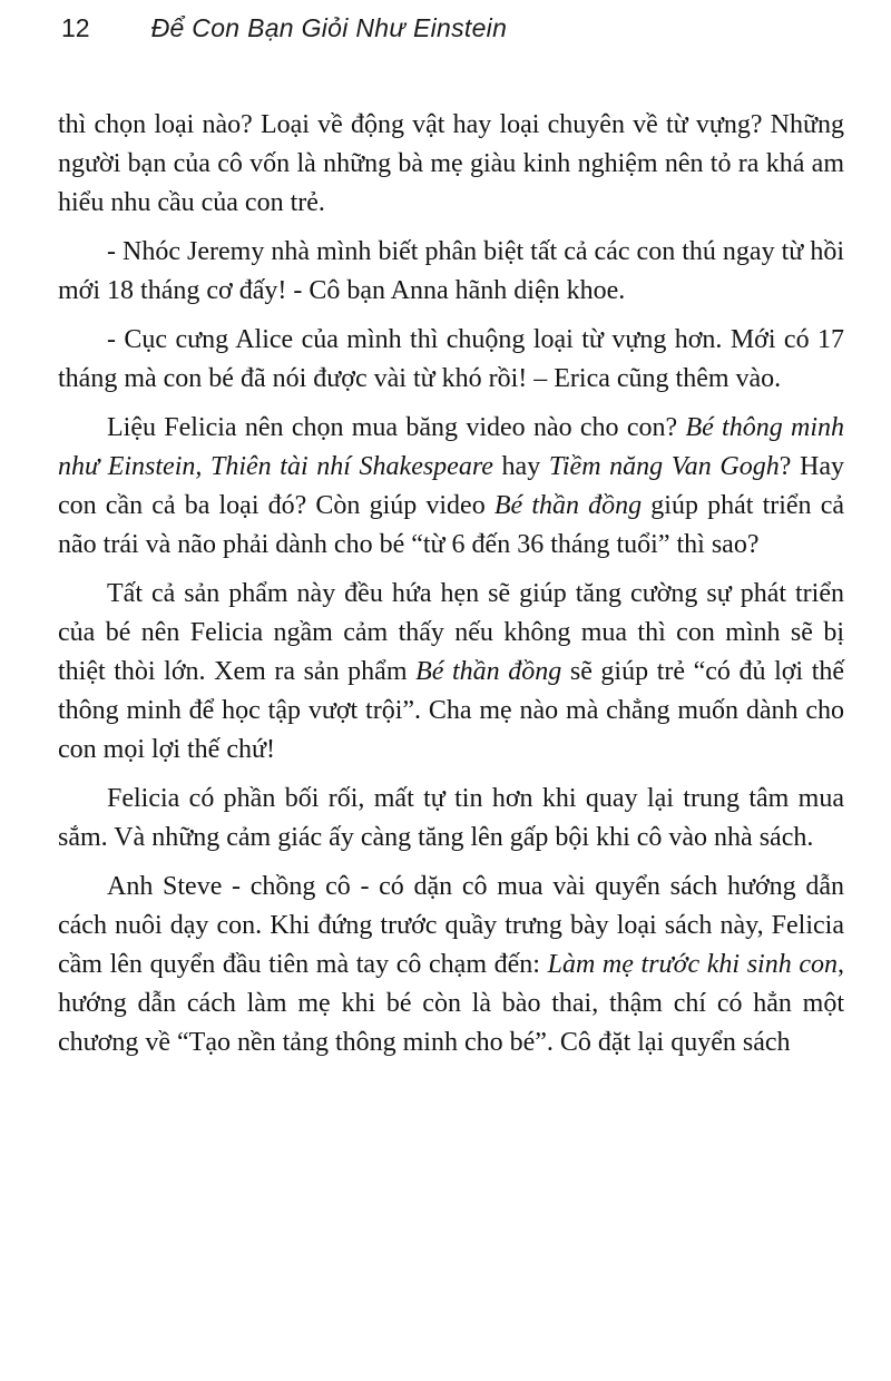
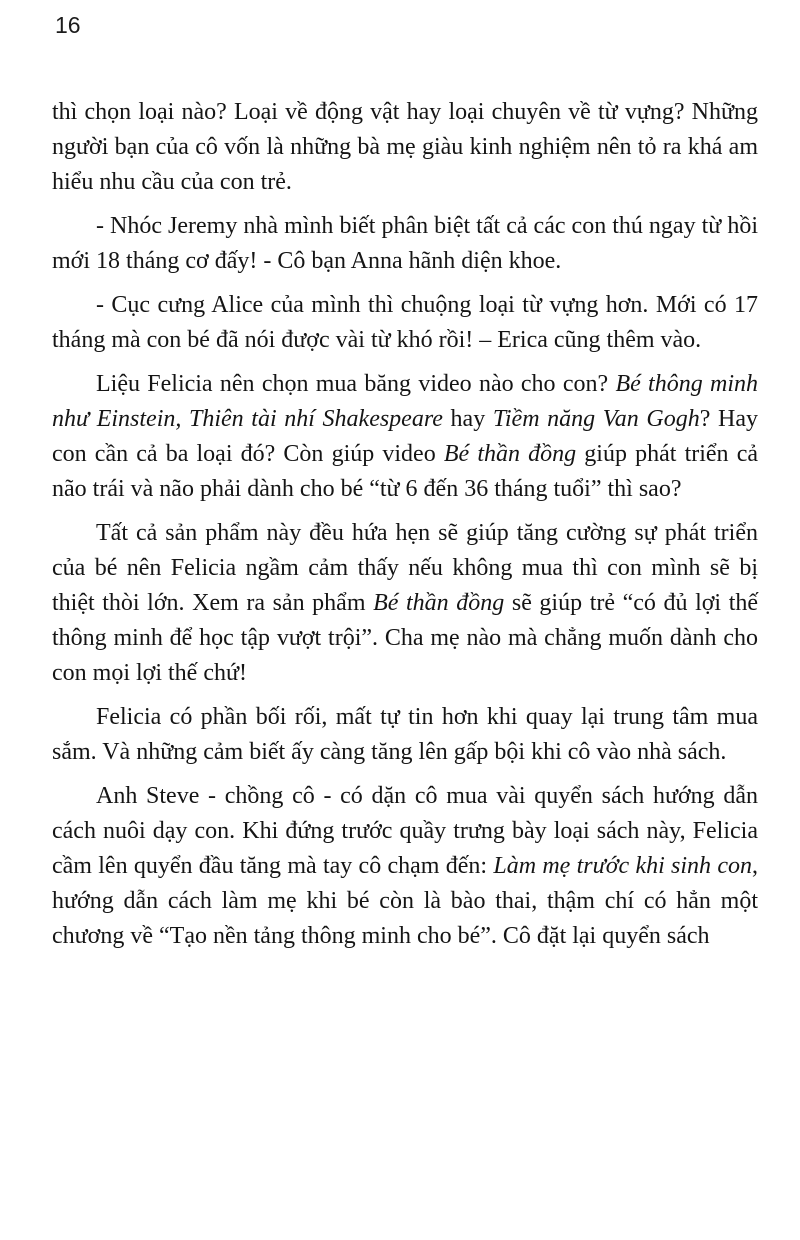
- 12
+ 16
- Để Con Bạn Giỏi Như Einstein
  thì chọn loại nào? Loại về động vật hay loại chuyên về từ vựng? Những người bạn của cô vốn là những bà mẹ giàu kinh nghiệm nên tỏ ra khá am hiểu nhu cầu của con trẻ.
  - Nhóc Jeremy nhà mình biết phân biệt tất cả các con thú ngay từ hồi mới 18 tháng cơ đấy! - Cô bạn Anna hãnh diện khoe.
  - Cục cưng Alice của mình thì chuộng loại từ vựng hơn. Mới có 17 tháng mà con bé đã nói được vài từ khó rồi! – Erica cũng thêm vào.
  Liệu Felicia nên chọn mua băng video nào cho con? Bé thông minh như Einstein, Thiên tài nhí Shakespeare hay Tiềm năng Van Gogh? Hay con cần cả ba loại đó? Còn giúp video Bé thần đồng giúp phát triển cả não trái và não phải dành cho bé “từ 6 đến 36 tháng tuổi” thì sao?
  Tất cả sản phẩm này đều hứa hẹn sẽ giúp tăng cường sự phát triển của bé nên Felicia ngầm cảm thấy nếu không mua thì con mình sẽ bị thiệt thòi lớn. Xem ra sản phẩm Bé thần đồng sẽ giúp trẻ “có đủ lợi thế thông minh để học tập vượt trội”. Cha mẹ nào mà chẳng muốn dành cho con mọi lợi thế chứ!
- Felicia có phần bối rối, mất tự tin hơn khi quay lại trung tâm mua sắm. Và những cảm giác ấy càng tăng lên gấp bội khi cô vào nhà sách.
+ Felicia có phần bối rối, mất tự tin hơn khi quay lại trung tâm mua sắm. Và những cảm biết ấy càng tăng lên gấp bội khi cô vào nhà sách.
- Anh Steve - chồng cô - có dặn cô mua vài quyển sách hướng dẫn cách nuôi dạy con. Khi đứng trước quầy trưng bày loại sách này, Felicia cầm lên quyển đầu tiên mà tay cô chạm đến: Làm mẹ trước khi sinh con, hướng dẫn cách làm mẹ khi bé còn là bào thai, thậm chí có hẳn một chương về “Tạo nền tảng thông minh cho bé”. Cô đặt lại quyển sách
+ Anh Steve - chồng cô - có dặn cô mua vài quyển sách hướng dẫn cách nuôi dạy con. Khi đứng trước quầy trưng bày loại sách này, Felicia cầm lên quyển đầu tăng mà tay cô chạm đến: Làm mẹ trước khi sinh con, hướng dẫn cách làm mẹ khi bé còn là bào thai, thậm chí có hẳn một chương về “Tạo nền tảng thông minh cho bé”. Cô đặt lại quyển sách
